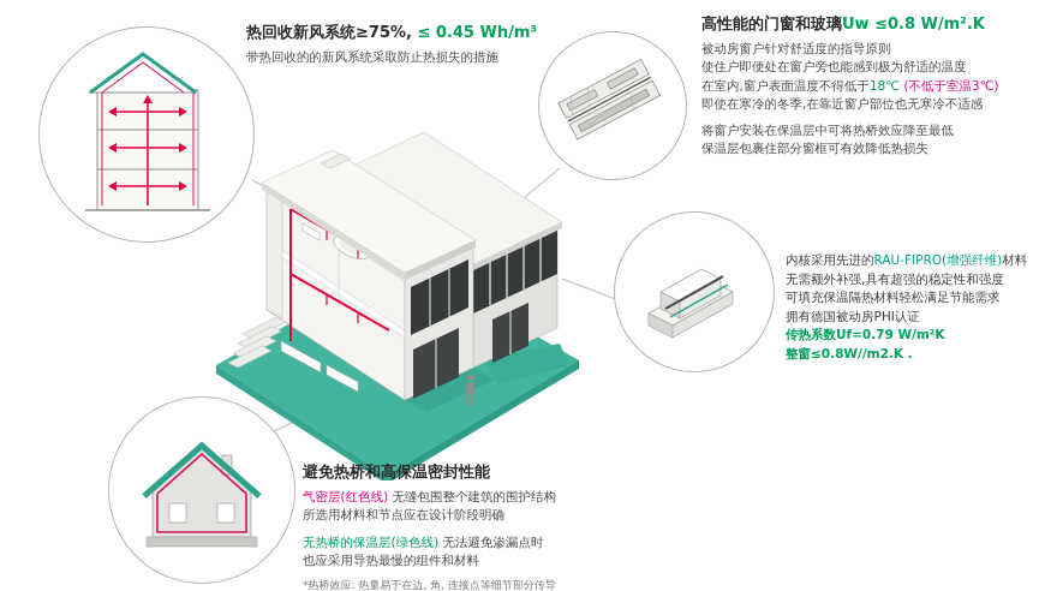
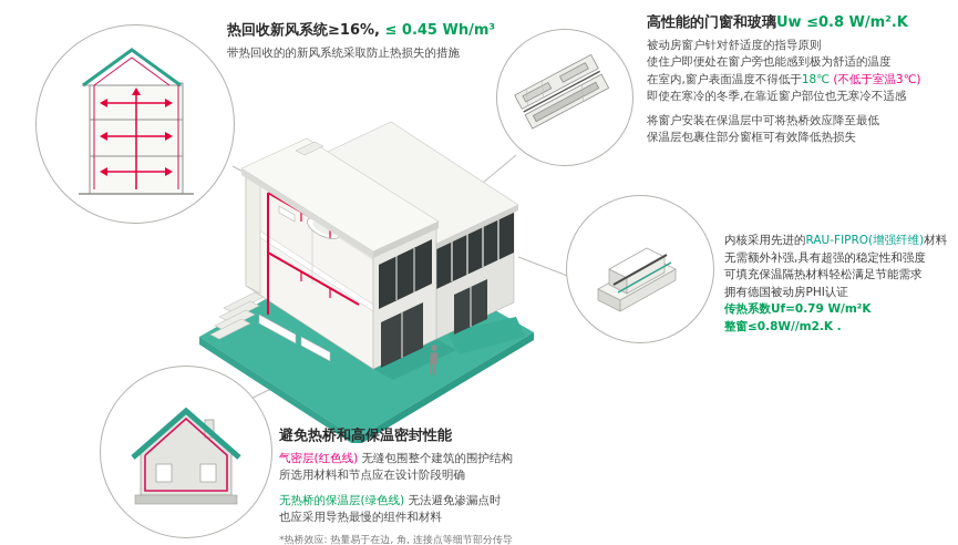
- 热回收新风系统≥75%, ≤ 0.45 Wh/m³
+ 热回收新风系统≥16%, ≤ 0.45 Wh/m³
  带热回收的的新风系统采取防止热损失的措施
  高性能的门窗和玻璃Uw ≤0.8 W/m².K
  被动房窗户针对舒适度的指导原则
  使住户即便处在窗户旁也能感到极为舒适的温度
  在室内,窗户表面温度不得低于18℃ (不低于室温3℃)
  即使在寒冷的冬季,在靠近窗户部位也无寒冷不适感
  将窗户安装在保温层中可将热桥效应降至最低
  保温层包裹住部分窗框可有效降低热损失
  内核采用先进的RAU-FIPRO(增强纤维)材料
  无需额外补强,具有超强的稳定性和强度
  可填充保温隔热材料轻松满足节能需求
  拥有德国被动房PHI认证
  传热系数Uf=0.79 W/m²K
  整窗≤0.8W//m2.K .
  避免热桥和高保温密封性能
  气密层(红色线) 无缝包围整个建筑的围护结构
  所选用材料和节点应在设计阶段明确
  无热桥的保温层(绿色线) 无法避免渗漏点时
  也应采用导热最慢的组件和材料
  *热桥效应: 热量易于在边, 角, 连接点等细节部分传导
